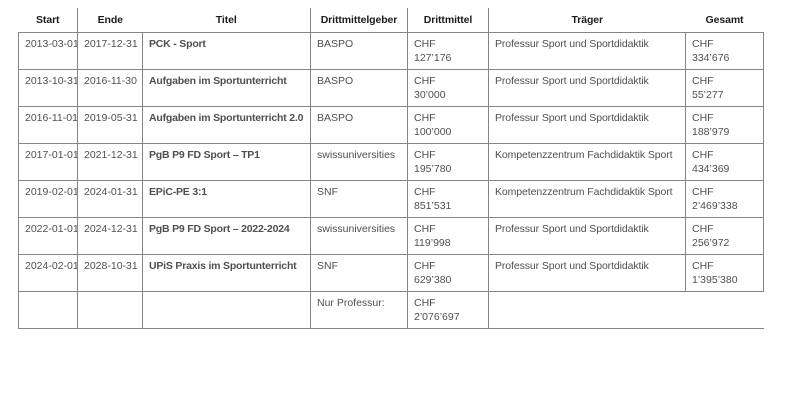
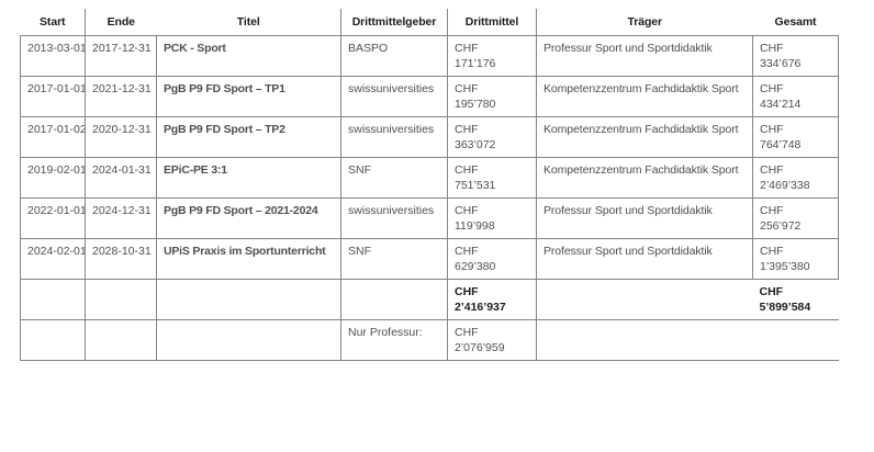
  Start	Ende	Titel	Drittmittelgeber	Drittmittel	Träger	Gesamt
- 2013-03-01	2017-12-31	PCK - Sport	BASPO	CHF127’176	Professur Sport und Sportdidaktik	CHF334’676
+ 2013-03-01	2017-12-31	PCK - Sport	BASPO	CHF171’176	Professur Sport und Sportdidaktik	CHF334’676
- 2013-10-31	2016-11-30	Aufgaben im Sportunterricht	BASPO	CHF30’000	Professur Sport und Sportdidaktik	CHF55’277
- 2016-11-01	2019-05-31	Aufgaben im Sportunterricht 2.0	BASPO	CHF100’000	Professur Sport und Sportdidaktik	CHF188’979
- 2017-01-01	2021-12-31	PgB P9 FD Sport – TP1	swissuniversities	CHF195’780	Kompetenzzentrum Fachdidaktik Sport	CHF434’369
+ 2017-01-01	2021-12-31	PgB P9 FD Sport – TP1	swissuniversities	CHF195’780	Kompetenzzentrum Fachdidaktik Sport	CHF434’214
+ 2017-01-02	2020-12-31	PgB P9 FD Sport – TP2	swissuniversities	CHF363’072	Kompetenzzentrum Fachdidaktik Sport	CHF764’748
- 2019-02-01	2024-01-31	EPiC-PE 3:1	SNF	CHF851’531	Kompetenzzentrum Fachdidaktik Sport	CHF2’469’338
+ 2019-02-01	2024-01-31	EPiC-PE 3:1	SNF	CHF751’531	Kompetenzzentrum Fachdidaktik Sport	CHF2’469’338
- 2022-01-01	2024-12-31	PgB P9 FD Sport – 2022-2024	swissuniversities	CHF119’998	Professur Sport und Sportdidaktik	CHF256’972
+ 2022-01-01	2024-12-31	PgB P9 FD Sport – 2021-2024	swissuniversities	CHF119’998	Professur Sport und Sportdidaktik	CHF256’972
  2024-02-01	2028-10-31	UPiS Praxis im Sportunterricht	SNF	CHF629’380	Professur Sport und Sportdidaktik	CHF1’395’380
+ 				CHF 2’416’937		CHF 5’899’584
- 			Nur Professur:	CHF 2’076’697
+ 			Nur Professur:	CHF 2’076’959
